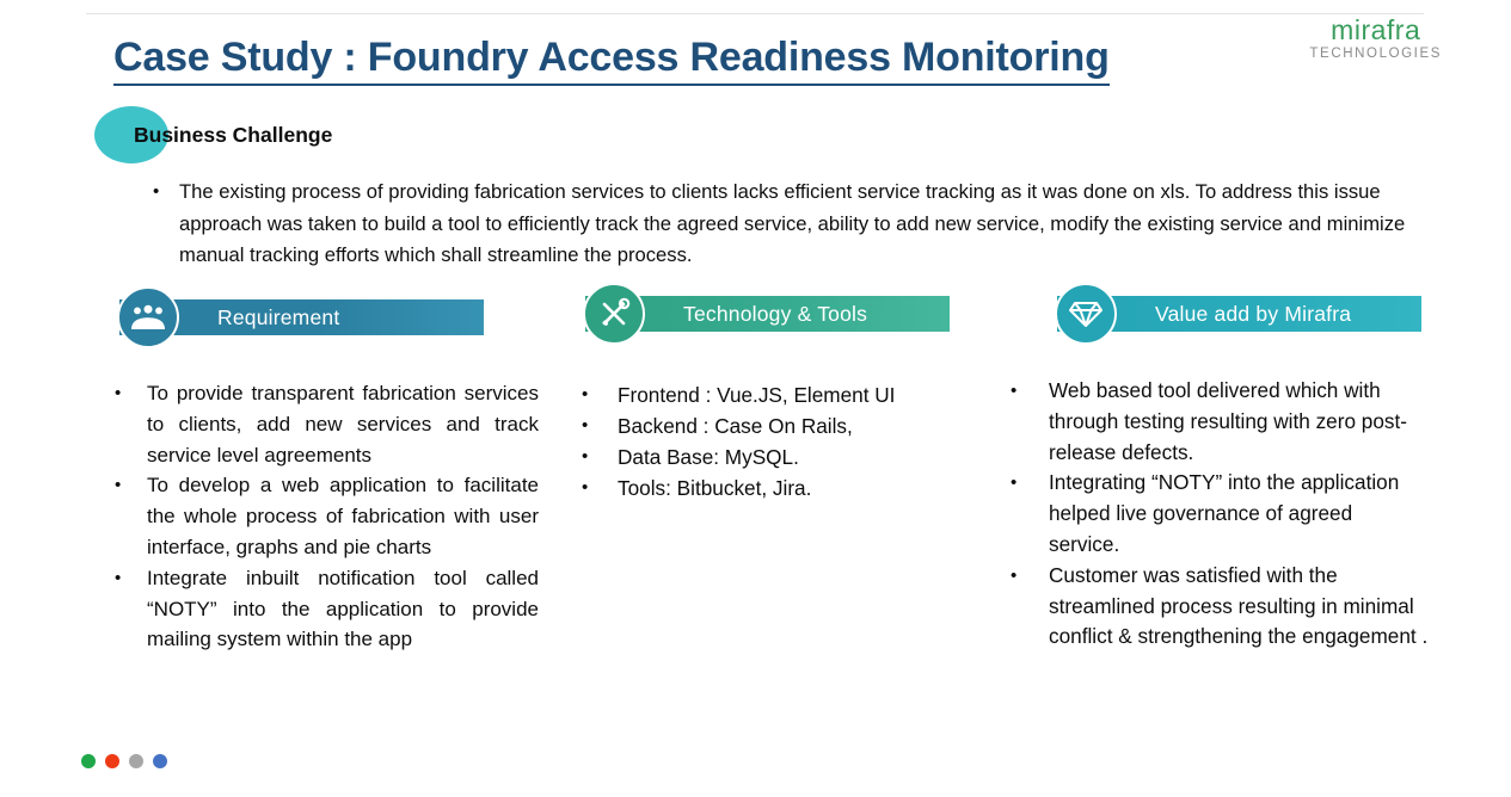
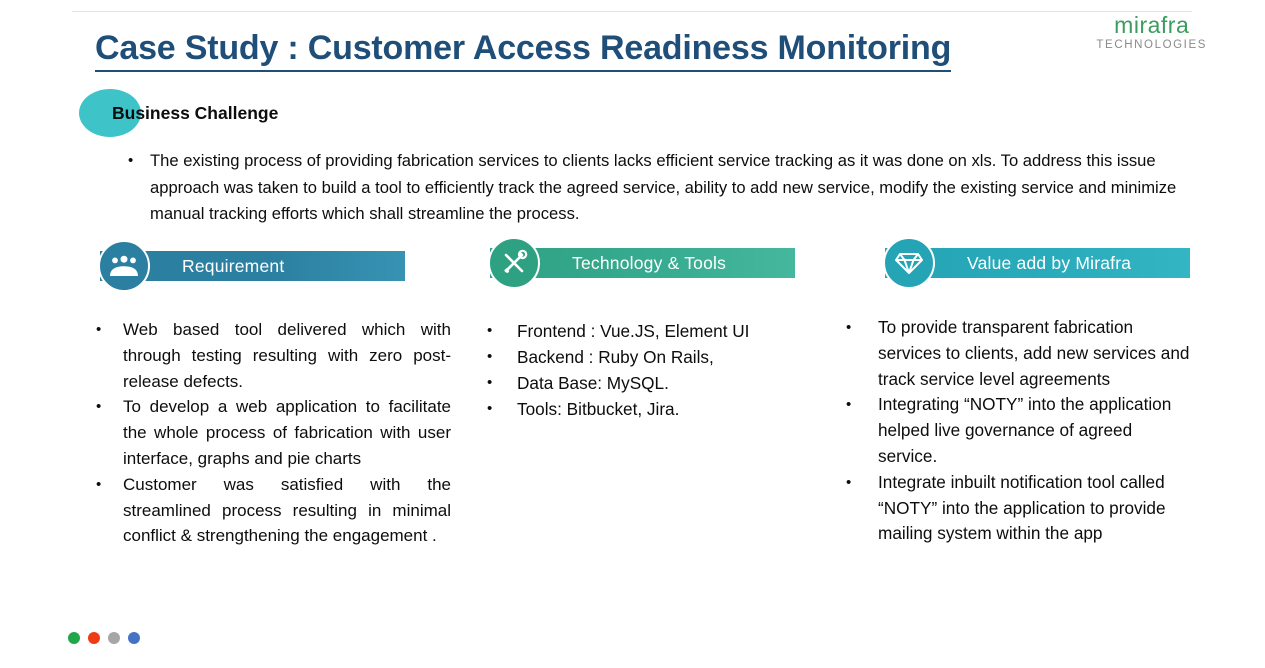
  mirafra
  TECHNOLOGIES
- Case Study : Foundry Access Readiness Monitoring
+ Case Study : Customer Access Readiness Monitoring
  Business Challenge
  •
  The existing process of providing fabrication services to clients lacks efficient service tracking as it was done on xls. To address this issue approach was taken to build a tool to efficiently track the agreed service, ability to add new service, modify the existing service and minimize manual tracking efforts which shall streamline the process.
  Requirement
  Technology & Tools
  Value add by Mirafra
  •
- To provide transparent fabrication services to clients, add new services and track service level agreements
+ Web based tool delivered which with through testing resulting with zero post-release defects.
  •
  To develop a web application to facilitate the whole process of fabrication with user interface, graphs and pie charts
  •
- Integrate inbuilt notification tool called “NOTY” into the application to provide mailing system within the app
+ Customer was satisfied with the streamlined process resulting in minimal conflict & strengthening the engagement .
  •
  Frontend : Vue.JS, Element UI
  •
- Backend : Case On Rails,
+ Backend : Ruby On Rails,
  •
  Data Base: MySQL.
  •
  Tools: Bitbucket, Jira.
  •
- Web based tool delivered which with through testing resulting with zero post-release defects.
+ To provide transparent fabrication services to clients, add new services and track service level agreements
  •
  Integrating “NOTY” into the application helped live governance of agreed service.
  •
- Customer was satisfied with the streamlined process resulting in minimal conflict & strengthening the engagement .
+ Integrate inbuilt notification tool called “NOTY” into the application to provide mailing system within the app
